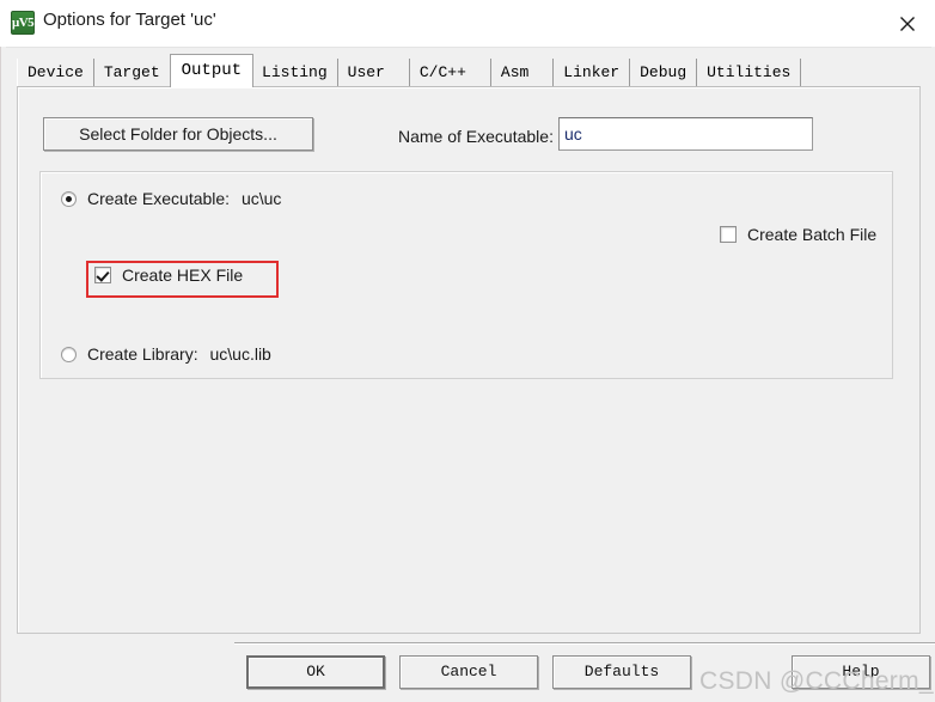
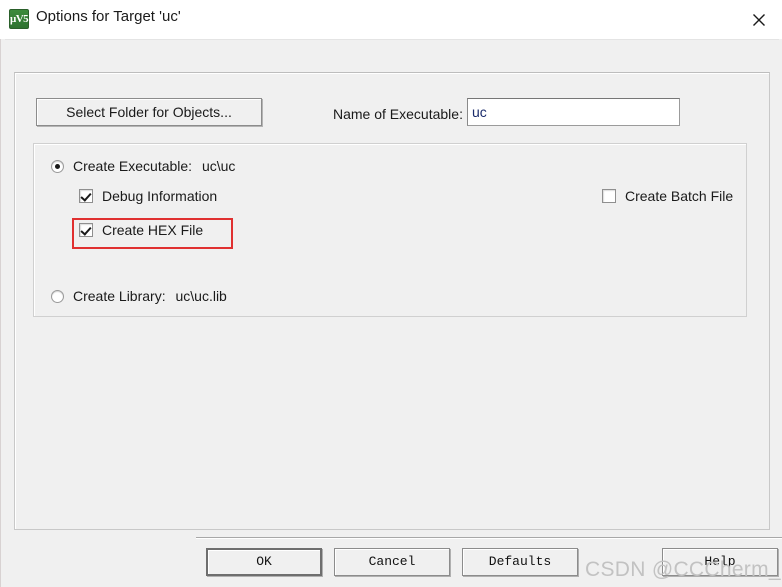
  μV5
  Options for Target 'uc'
- Device
- Target
- Output
- Listing
- User
- C/C++
- Asm
- Linker
- Debug
- Utilities
  Select Folder for Objects...
  Name of Executable:
  uc
  Create Executable: uc\uc
+ Debug Information
  Create HEX File
  Create Library: uc\uc.lib
  Create Batch File
  OK
  Cancel
  Defaults
  Help
  CSDN @CCCherm_
